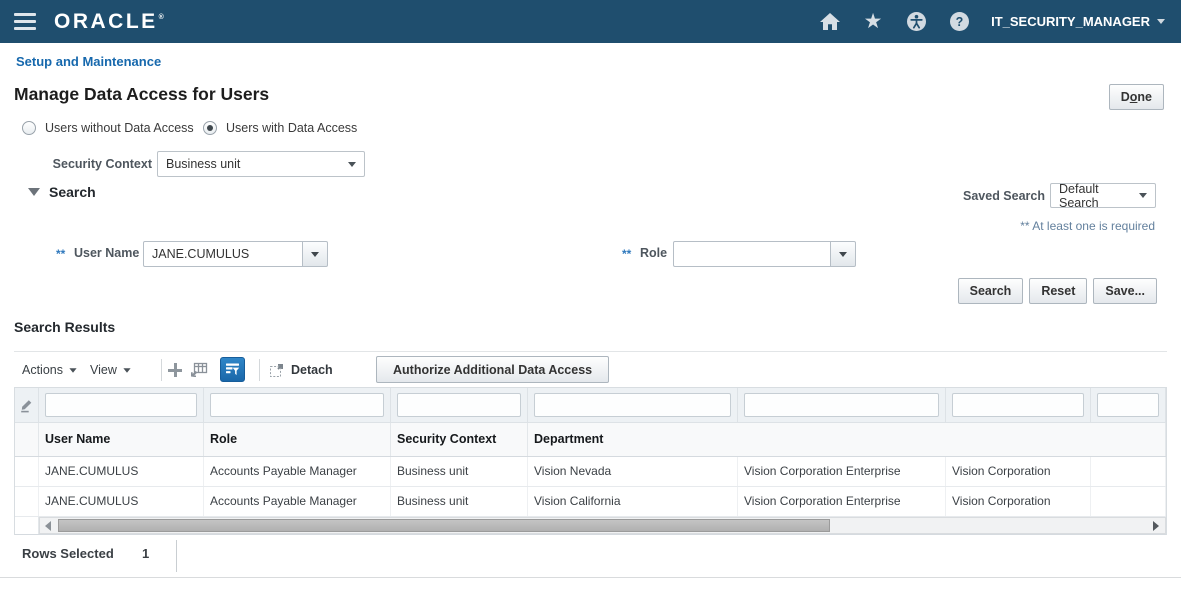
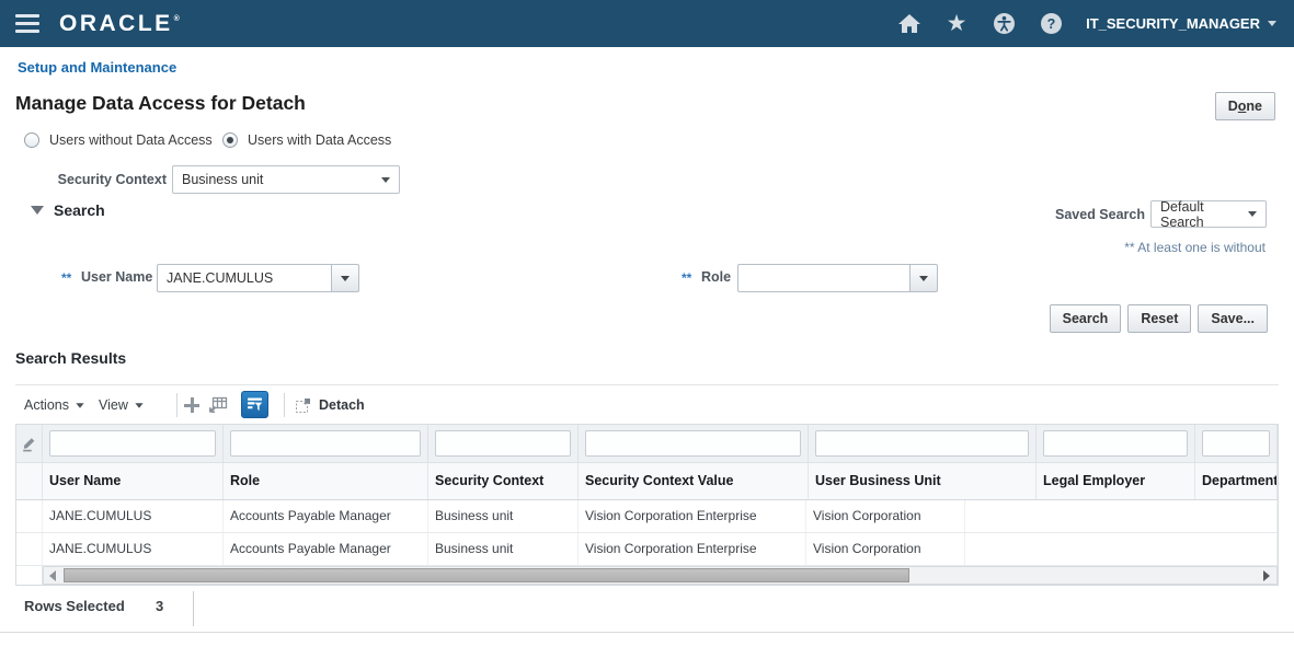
  ORACLE
  ★
  ?
  IT_SECURITY_MANAGER
  Setup and Maintenance
- Manage Data Access for Users
+ Manage Data Access for Detach
  Done
  Users without Data Access
  Users with Data Access
  Security Context
  Business unit
  Search
  Saved Search
  Default Search
- ** At least one is required
+ ** At least one is without
  **
  User Name
  JANE.CUMULUS
  **
  Role
  Search
  Reset
  Save...
  Search Results
  Actions
  View
  Detach
- Authorize Additional Data Access
  User Name
  Role
  Security Context
+ Security Context Value
+ User Business Unit
+ Legal Employer
  Department
  JANE.CUMULUS
  Accounts Payable Manager
  Business unit
- Vision Nevada
  Vision Corporation Enterprise
  Vision Corporation
  JANE.CUMULUS
  Accounts Payable Manager
  Business unit
- Vision California
  Vision Corporation Enterprise
  Vision Corporation
  Rows Selected
- 1
+ 3
